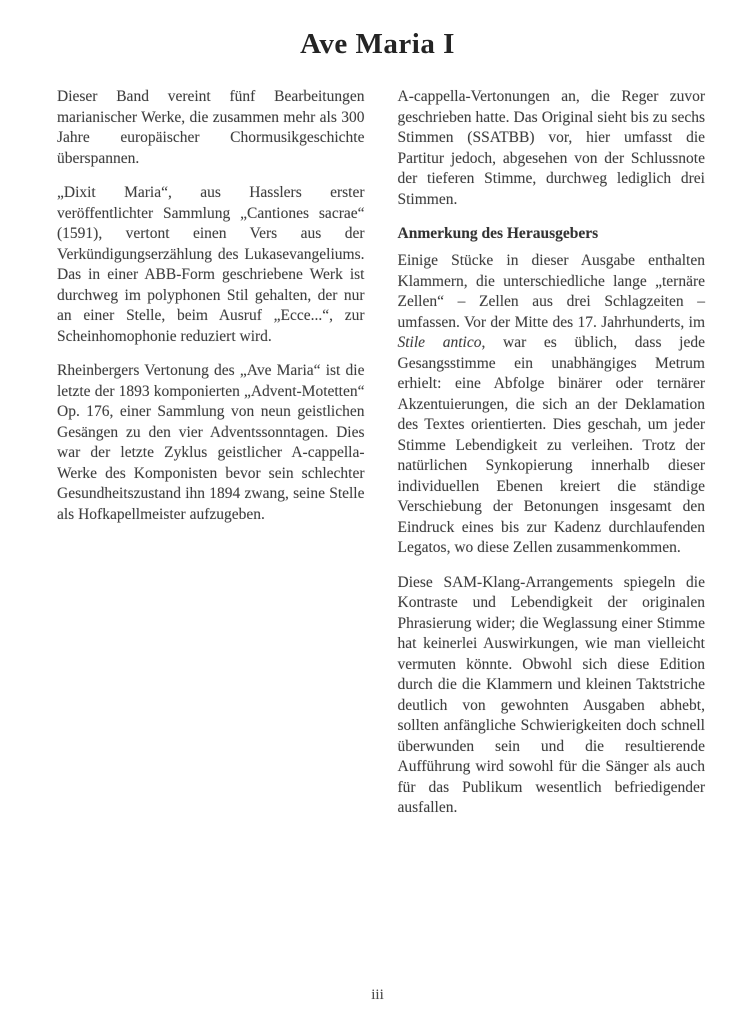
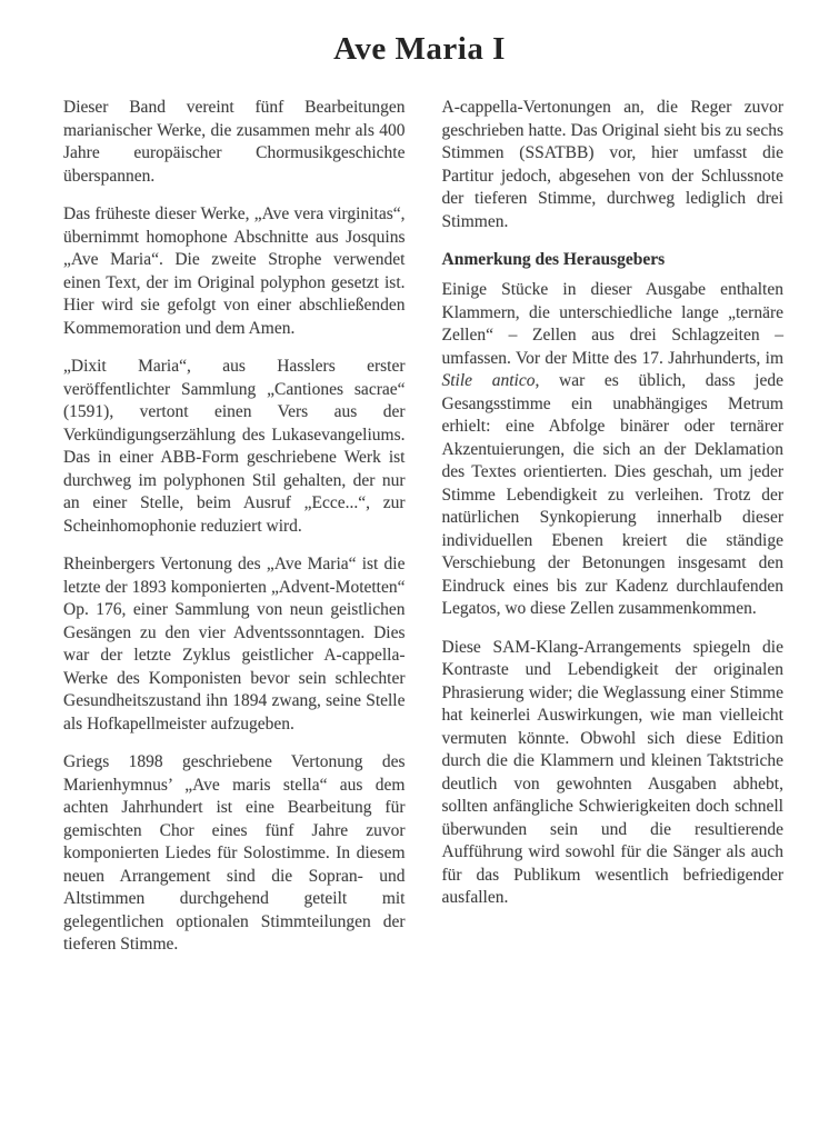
  Ave Maria I
- Dieser Band vereint fünf Bearbeitungen marianischer Werke, die zusammen mehr als 300 Jahre europäischer Chormusikgeschichte überspannen.
+ Dieser Band vereint fünf Bearbeitungen marianischer Werke, die zusammen mehr als 400 Jahre europäischer Chormusikgeschichte überspannen.
+ Das früheste dieser Werke, „Ave vera virginitas“, übernimmt homophone Abschnitte aus Josquins „Ave Maria“. Die zweite Strophe verwendet einen Text, der im Original polyphon gesetzt ist. Hier wird sie gefolgt von einer abschließenden Kommemoration und dem Amen.
  „Dixit Maria“, aus Hasslers erster veröffentlichter Sammlung „Cantiones sacrae“ (1591), vertont einen Vers aus der Verkündigungserzählung des Lukasevangeliums. Das in einer ABB-Form geschriebene Werk ist durchweg im polyphonen Stil gehalten, der nur an einer Stelle, beim Ausruf „Ecce...“, zur Scheinhomophonie reduziert wird.
  Rheinbergers Vertonung des „Ave Maria“ ist die letzte der 1893 komponierten „Advent-Motetten“ Op. 176, einer Sammlung von neun geistlichen Gesängen zu den vier Adventssonntagen. Dies war der letzte Zyklus geistlicher A-cappella-Werke des Komponisten bevor sein schlechter Gesundheitszustand ihn 1894 zwang, seine Stelle als Hofkapellmeister aufzugeben.
+ Griegs 1898 geschriebene Vertonung des Marienhymnus’ „Ave maris stella“ aus dem achten Jahrhundert ist eine Bearbeitung für gemischten Chor eines fünf Jahre zuvor komponierten Liedes für Solostimme. In diesem neuen Arrangement sind die Sopran- und Altstimmen durchgehend geteilt mit gelegentlichen optionalen Stimmteilungen der tieferen Stimme.
  A-cappella-Vertonungen an, die Reger zuvor geschrieben hatte. Das Original sieht bis zu sechs Stimmen (SSATBB) vor, hier umfasst die Partitur jedoch, abgesehen von der Schlussnote der tieferen Stimme, durchweg lediglich drei Stimmen.
  Anmerkung des Herausgebers
  Einige Stücke in dieser Ausgabe enthalten Klammern, die unterschiedliche lange „ternäre Zellen“ – Zellen aus drei Schlagzeiten – umfassen. Vor der Mitte des 17. Jahrhunderts, im Stile antico, war es üblich, dass jede Gesangsstimme ein unabhängiges Metrum erhielt: eine Abfolge binärer oder ternärer Akzentuierungen, die sich an der Deklamation des Textes orientierten. Dies geschah, um jeder Stimme Lebendigkeit zu verleihen. Trotz der natürlichen Synkopierung innerhalb dieser individuellen Ebenen kreiert die ständige Verschiebung der Betonungen insgesamt den Eindruck eines bis zur Kadenz durchlaufenden Legatos, wo diese Zellen zusammenkommen.
  Diese SAM-Klang-Arrangements spiegeln die Kontraste und Lebendigkeit der originalen Phrasierung wider; die Weglassung einer Stimme hat keinerlei Auswirkungen, wie man vielleicht vermuten könnte. Obwohl sich diese Edition durch die die Klammern und kleinen Taktstriche deutlich von gewohnten Ausgaben abhebt, sollten anfängliche Schwierigkeiten doch schnell überwunden sein und die resultierende Aufführung wird sowohl für die Sänger als auch für das Publikum wesentlich befriedigender ausfallen.
- iii
